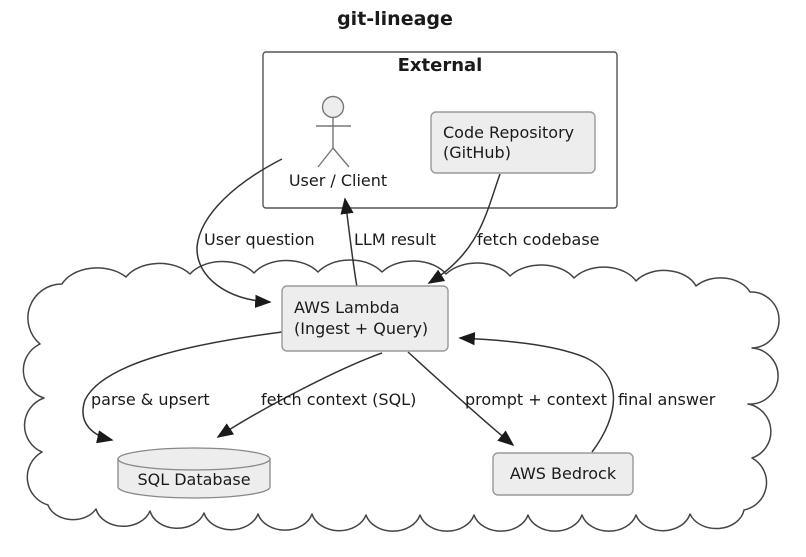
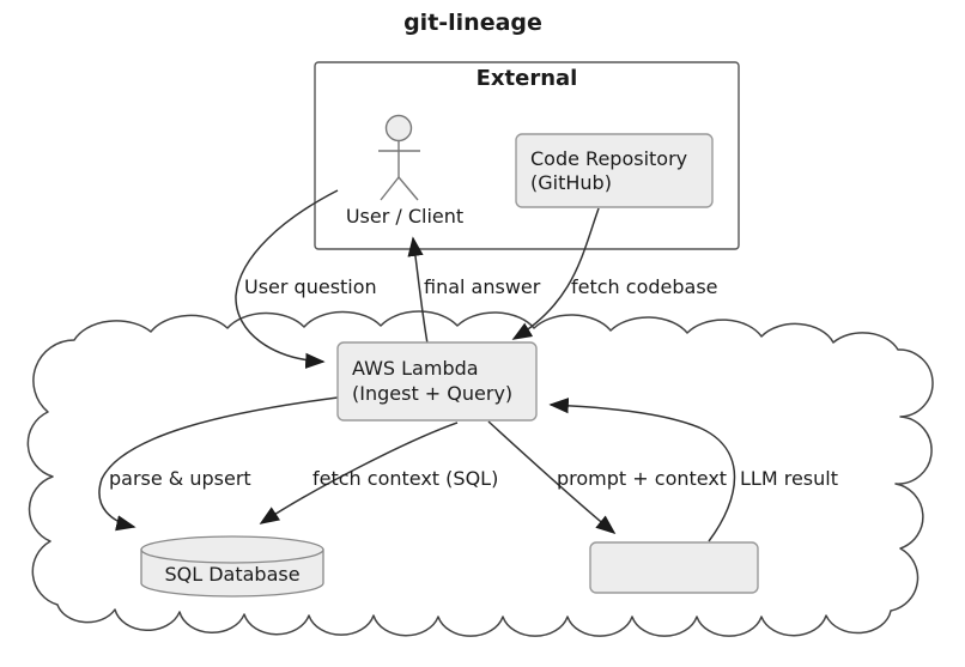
  git-lineage
  External
  User / Client
  Code Repository
  (GitHub)
  AWS Lambda
  (Ingest + Query)
  SQL Database
- AWS Bedrock
  User question
- LLM result
+ final answer
  fetch codebase
  parse & upsert
  fetch context (SQL)
  prompt + context
- final answer
+ LLM result
